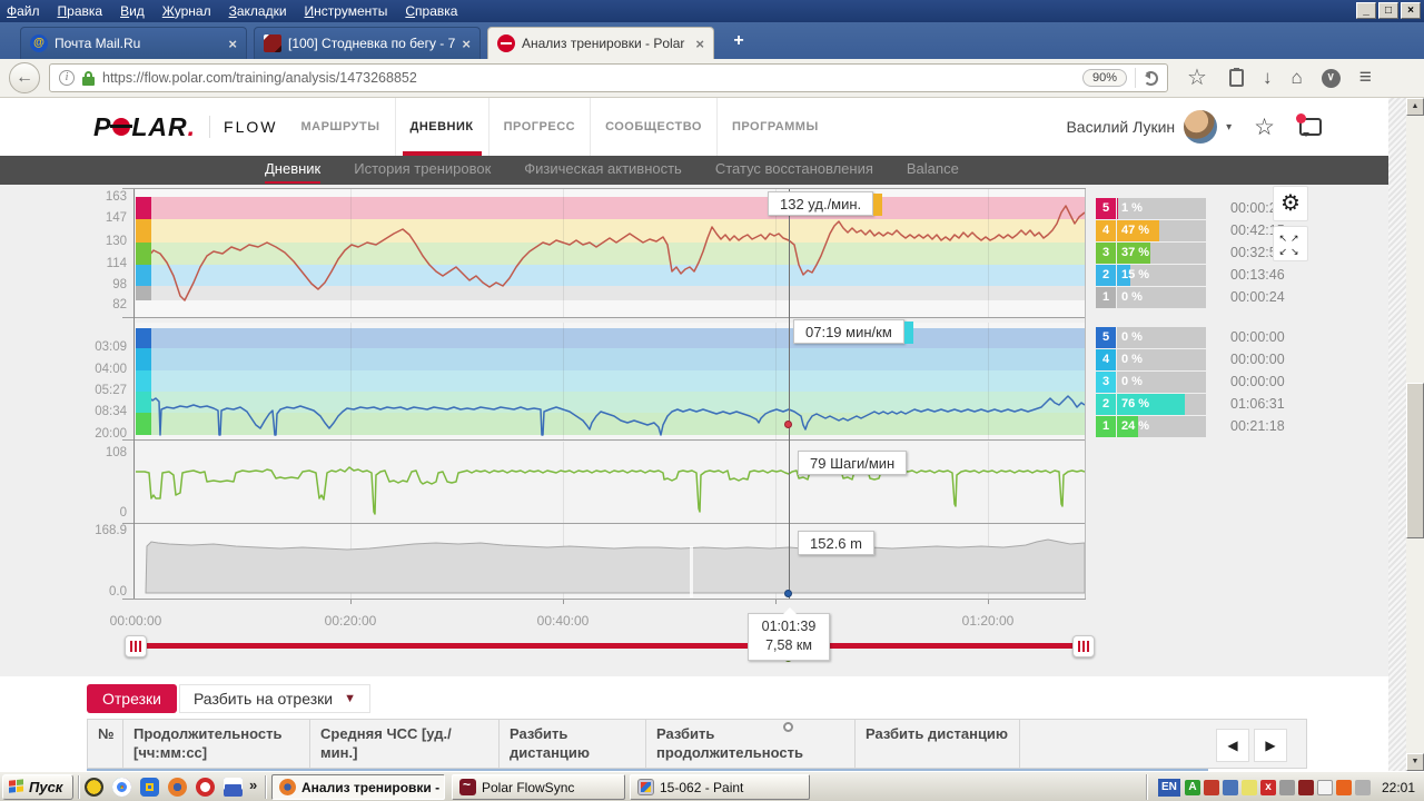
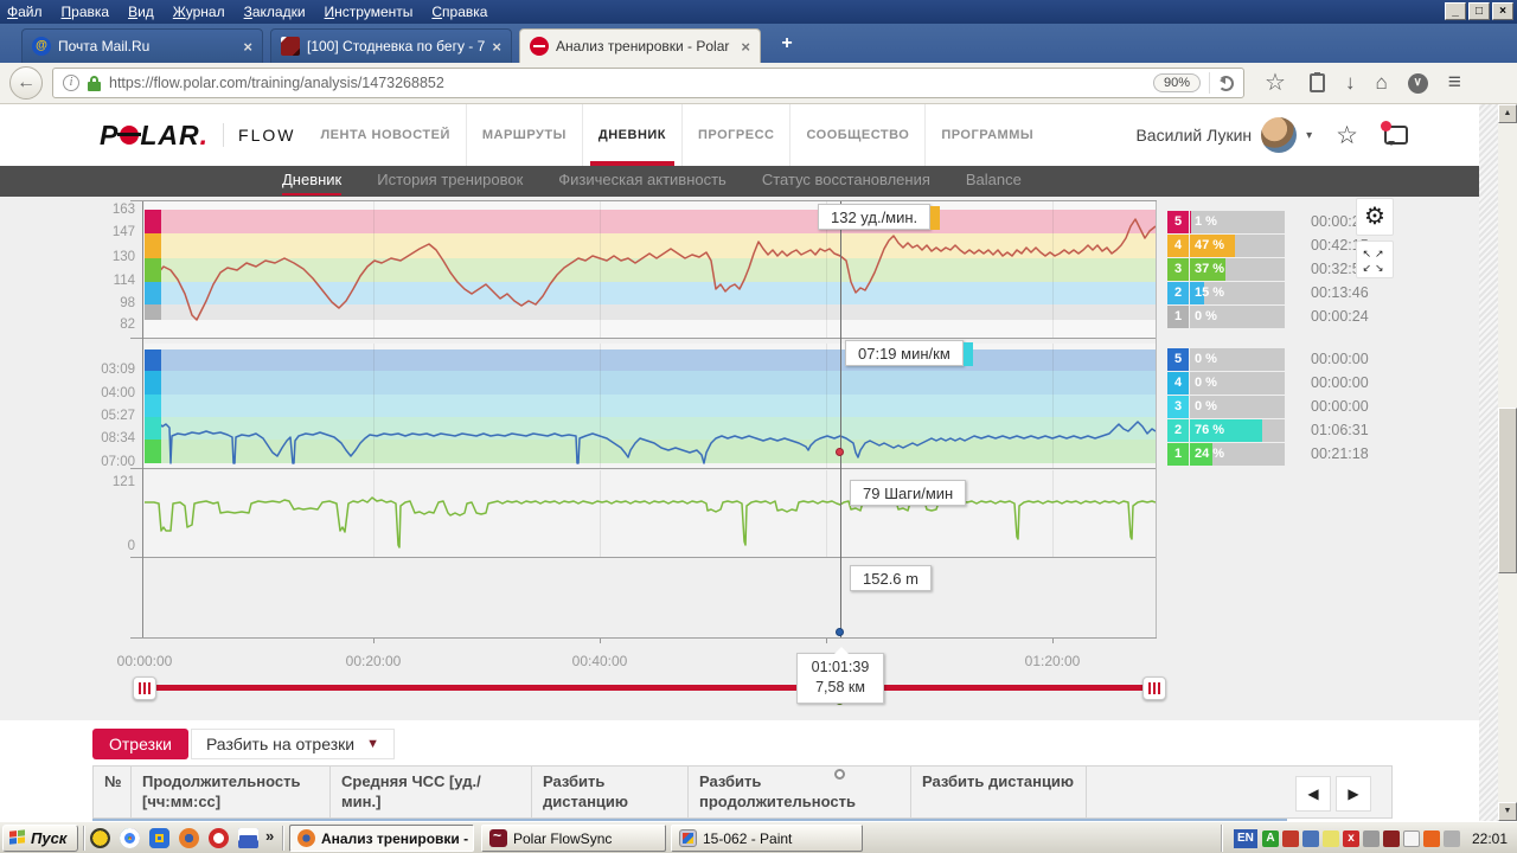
  Файл Правка Вид Журнал Закладки Инструменты Справка
  _
  □
  ×
  @
  Почта Mail.Ru
  ×
  [100] Стодневка по бегу - 7
  ×
  Анализ тренировки - Polar
  ×
  +
  ←
  i
  https://flow.polar.com/training/analysis/1473268852
  90%
  ☆
  ↓
  ⌂
  ∨
  ≡
  P LAR.
  FLOW
+ ЛЕНТА НОВОСТЕЙ
  МАРШРУТЫ
  ДНЕВНИК
  ПРОГРЕСС
  СООБЩЕСТВО
  ПРОГРАММЫ
  Василий Лукин
  ▾
  ☆
  Дневник
  История тренировок
  Физическая активность
  Статус восстановления
  Balance
  163
  147
  130
  114
  98
  82
  03:09
  04:00
  05:27
  08:34
- 20:00
+ 07:00
- 108
+ 121
  0
- 168.9
- 0.0
  132 уд./мин.
  07:19 мин/км
  79 Шаги/мин
  152.6 m
  00:00:00
  00:20:00
  00:40:00
  01:20:00
  01:01:39
  7,58 км
  5
  1 %
  00:00:
  4
  47 %
  00:42:
  3
  37 %
  00:32:
  2
  15 %
  00:13:46
  1
  0 %
  00:00:24
  5
  0 %
  00:00:00
  4
  0 %
  00:00:00
  3
  0 %
  00:00:00
  2
  76 %
  01:06:31
  1
  24 %
  00:21:18
  ⚙
  ↖↗
  ↙↘
  Отрезки
  Разбить на отрезки
  ▼
  №
  Продолжительность [чч:мм:сс]
  Средняя ЧСС [уд./мин.]
  Разбить дистанцию
  Разбить продолжительность
  Разбить дистанцию
  ◀
  ▶
  Пуск
  »
  Анализ тренировки -
  Polar FlowSync
  15-062 - Paint
  EN
  A
  x
  22:01
